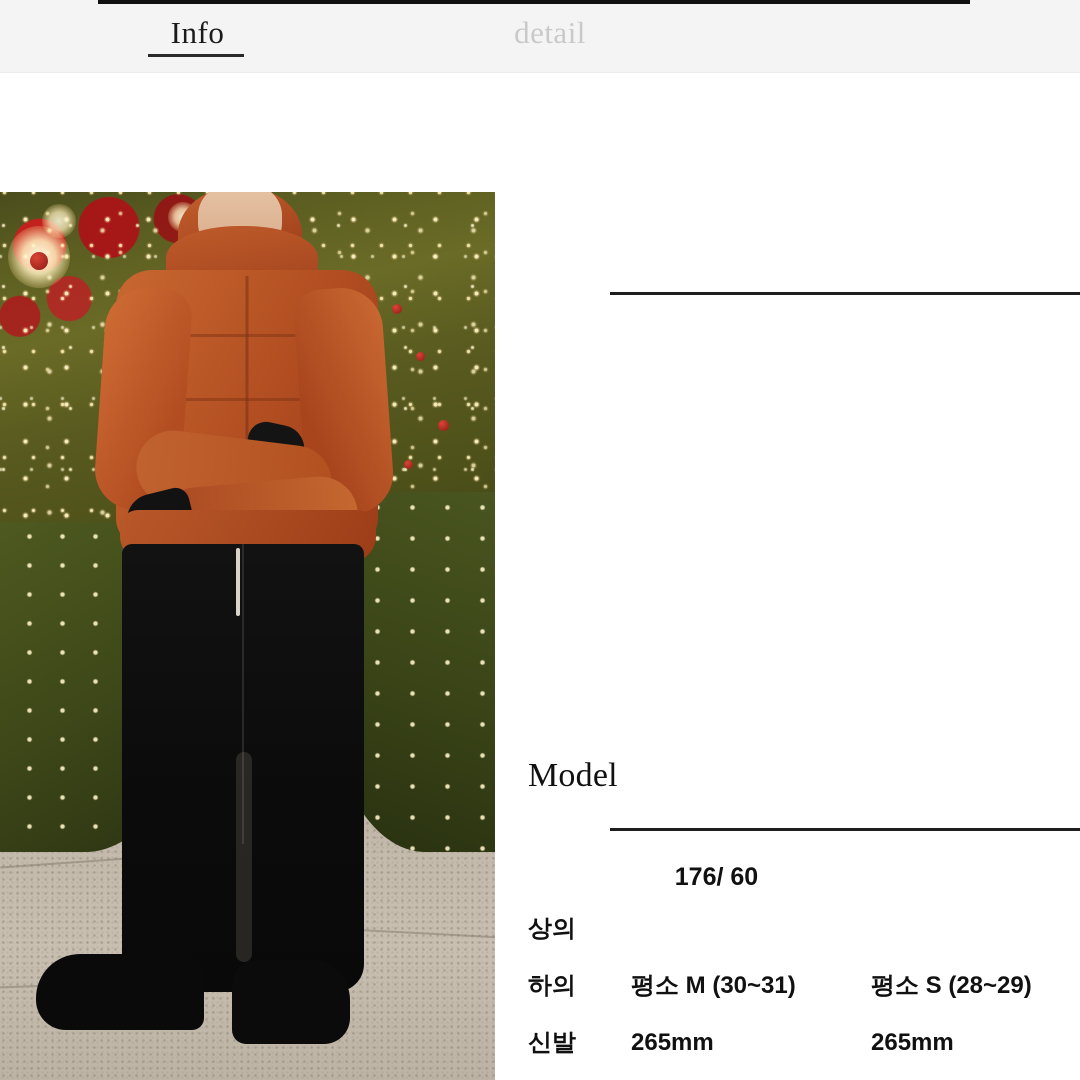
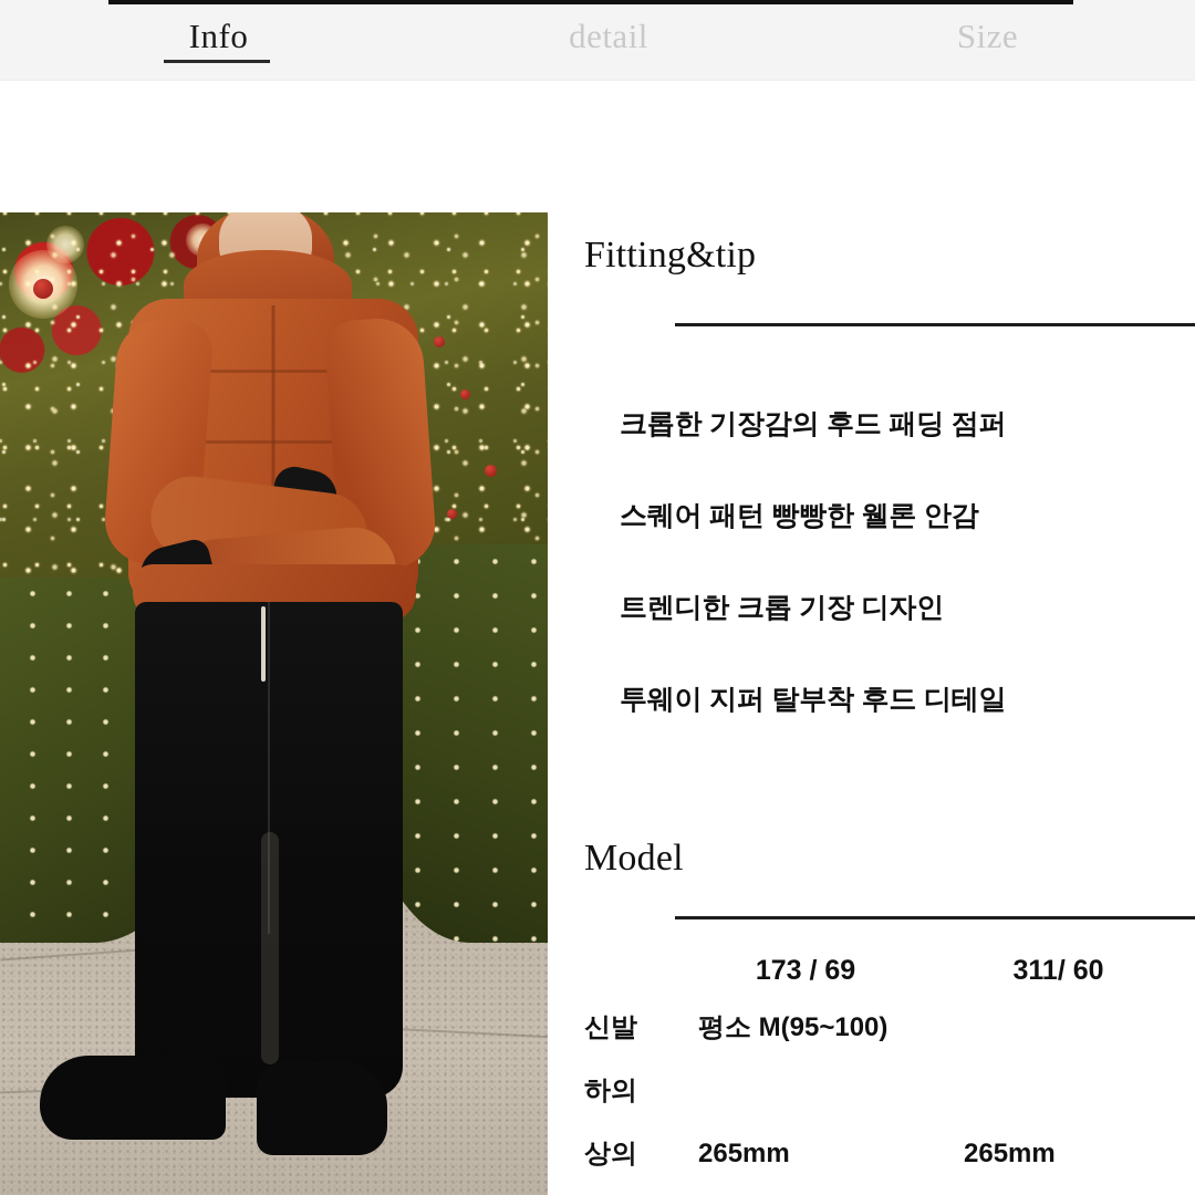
  Info
  detail
+ Size
+ Fitting&tip
+ 크롭한 기장감의 후드 패딩 점퍼
+ 스퀘어 패턴 빵빵한 웰론 안감
+ 트렌디한 크롭 기장 디자인
+ 투웨이 지퍼 탈부착 후드 디테일
  Model
+ 173 / 69
- 176/ 60
+ 311/ 60
- 상의
+ 신발
+ 평소 M(95~100)
  하의
- 평소 M (30~31)
- 평소 S (28~29)
- 신발
+ 상의
  265mm
  265mm
